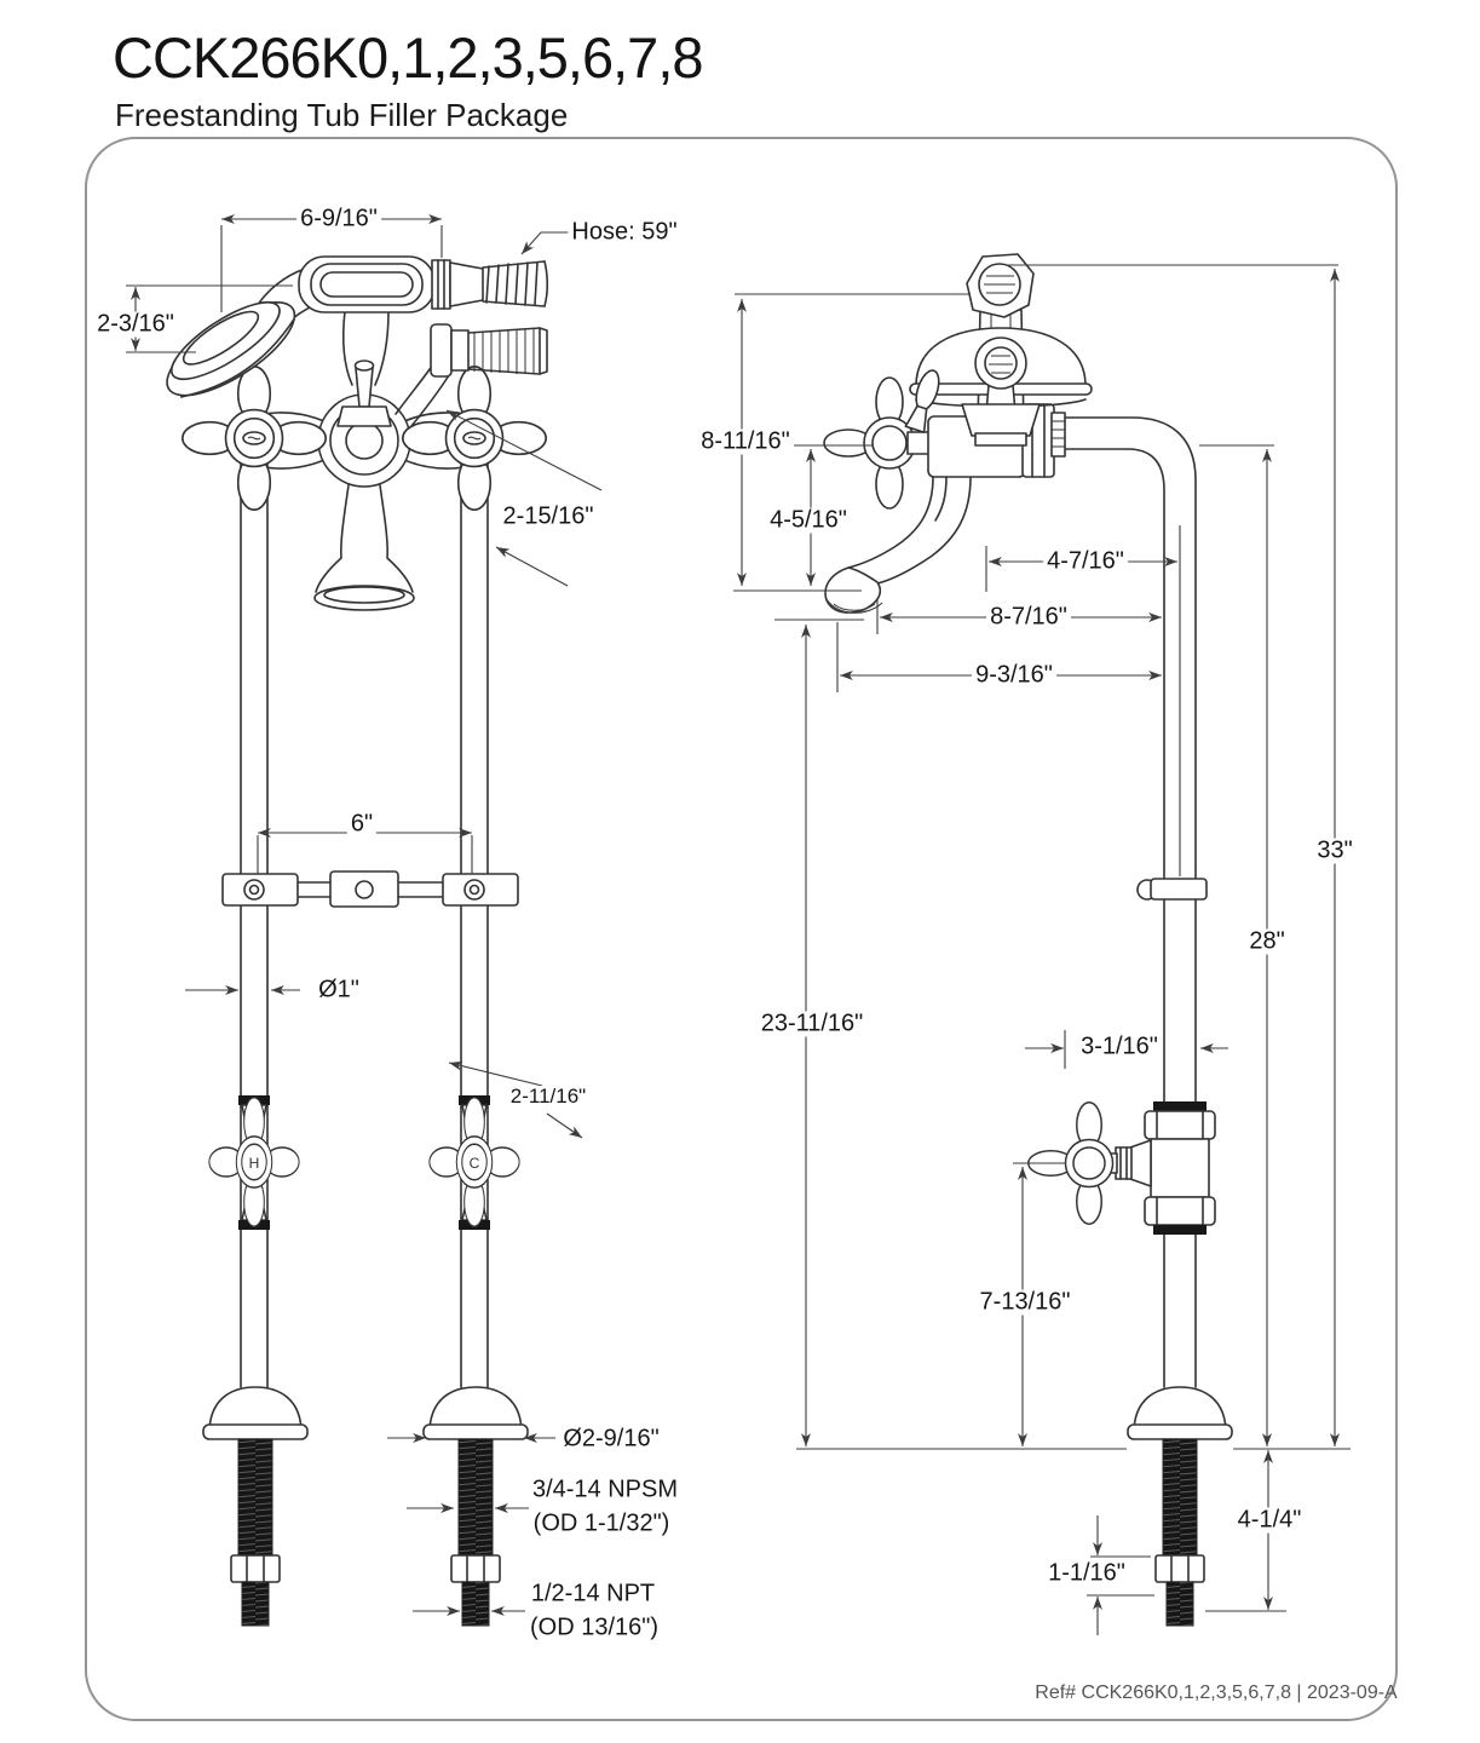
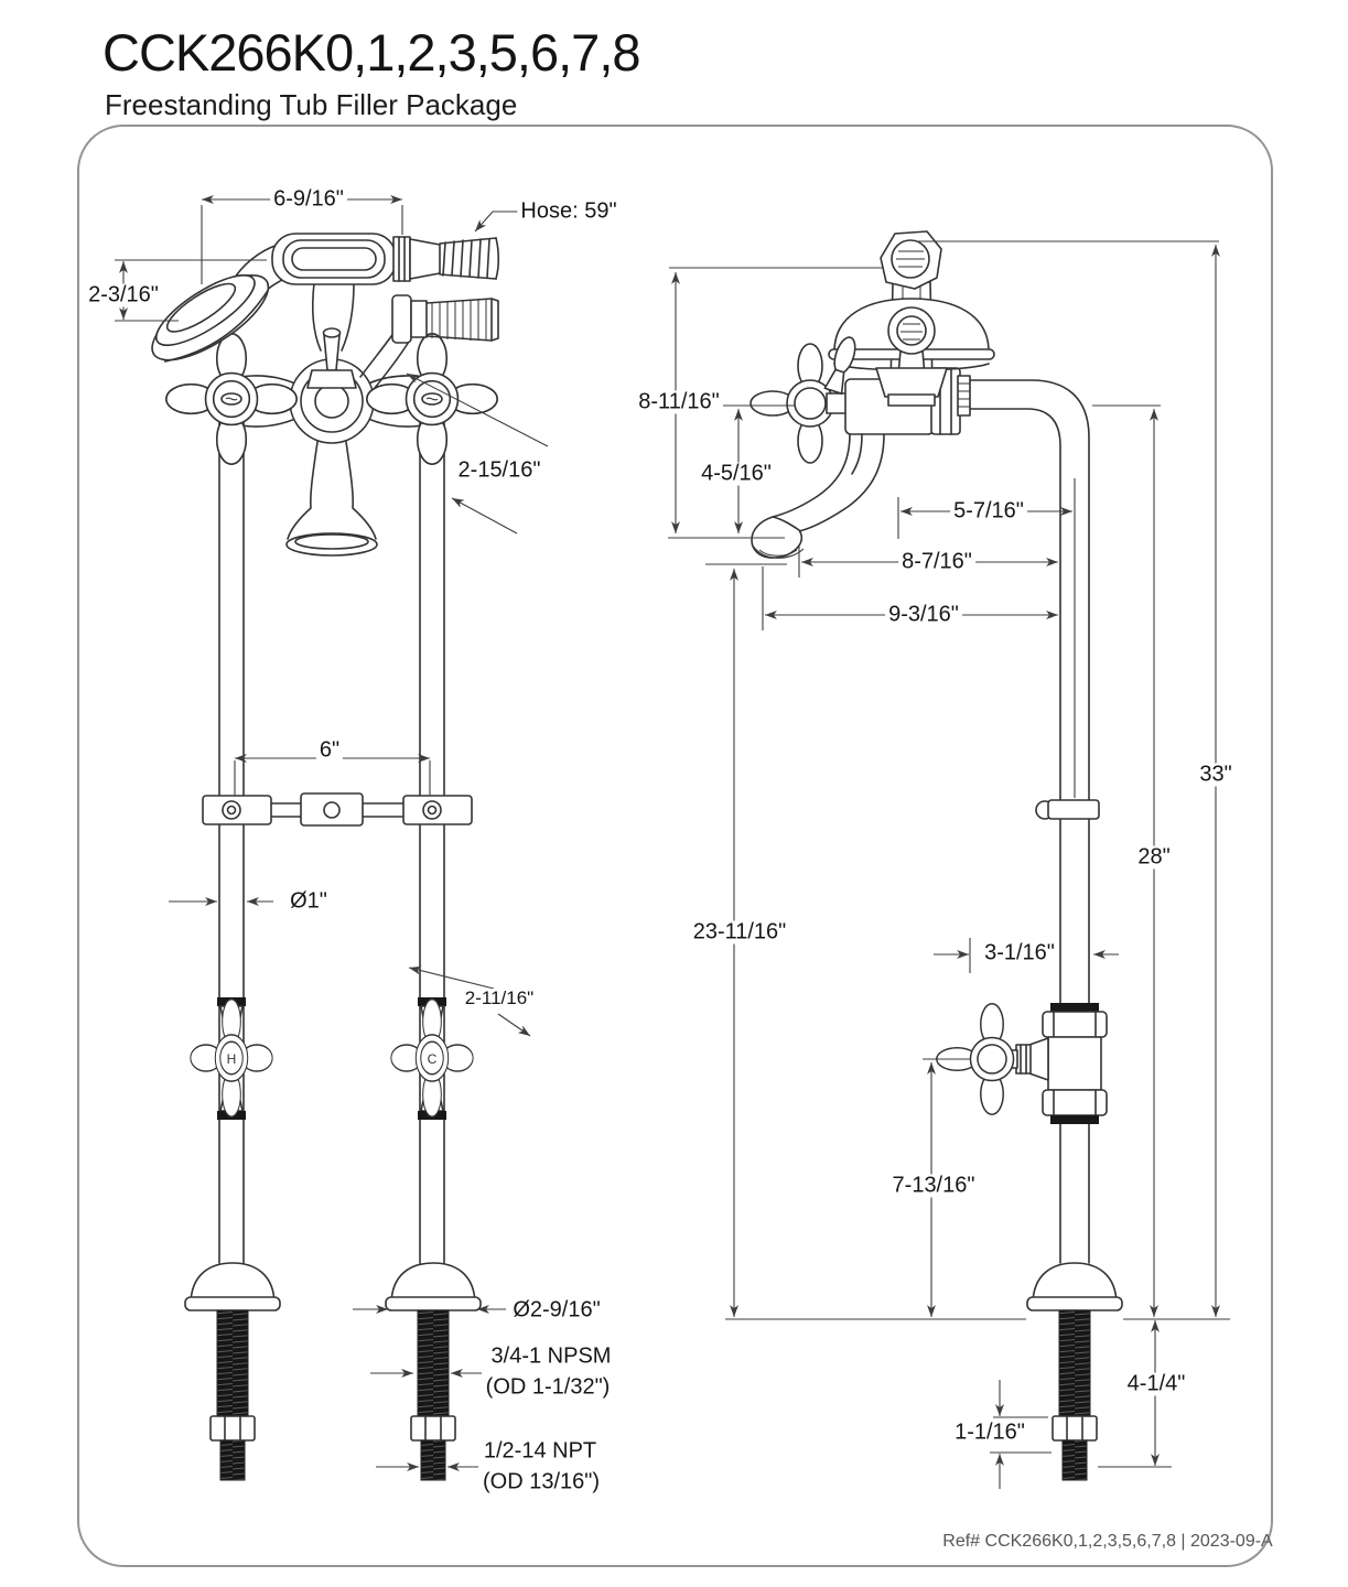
  CCK266K0,1,2,3,5,6,7,8
  Freestanding Tub Filler Package
  H
  C
  6-9/16"
  Hose: 59"
  2-3/16"
  2-15/16"
  6"
  Ø1"
  2-11/16"
  Ø2-9/16"
- 3/4-14 NPSM
+ 3/4-1 NPSM
  (OD 1-1/32")
  1/2-14 NPT
  (OD 13/16")
  8-11/16"
  4-5/16"
- 4-7/16"
+ 5-7/16"
  8-7/16"
  9-3/16"
  33"
  28"
  23-11/16"
  3-1/16"
  7-13/16"
  4-1/4"
  1-1/16"
  Ref# CCK266K0,1,2,3,5,6,7,8 | 2023-09-A
